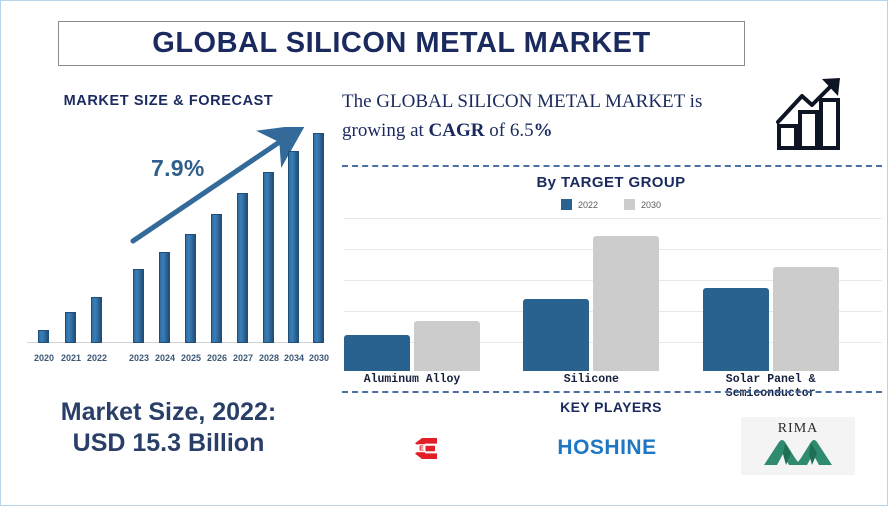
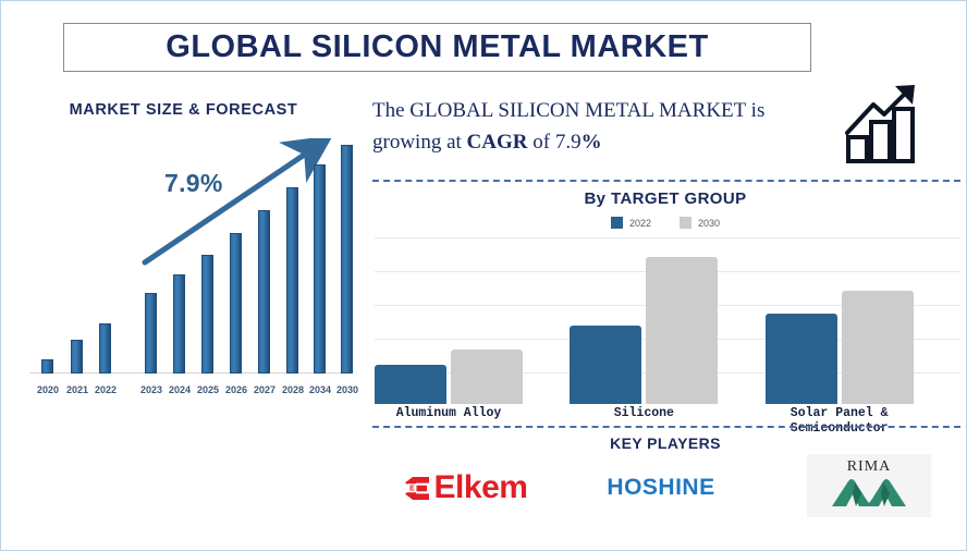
  GLOBAL SILICON METAL MARKET
  MARKET SIZE & FORECAST
  7.9%
  2020
  2021
  2022
  2023
  2024
  2025
  2026
  2027
  2028
  2034
  2030
- Market Size, 2022:
- USD 15.3 Billion
- The GLOBAL SILICON METAL MARKET is growing at CAGR of 6.5%
+ The GLOBAL SILICON METAL MARKET is growing at CAGR of 7.9%
  By TARGET GROUP
  2022
  2030
  Aluminum Alloy
  Silicone
  Solar Panel &
  Semiconductor
  KEY PLAYERS
+ Elkem
  HOSHINE
  RIMA
